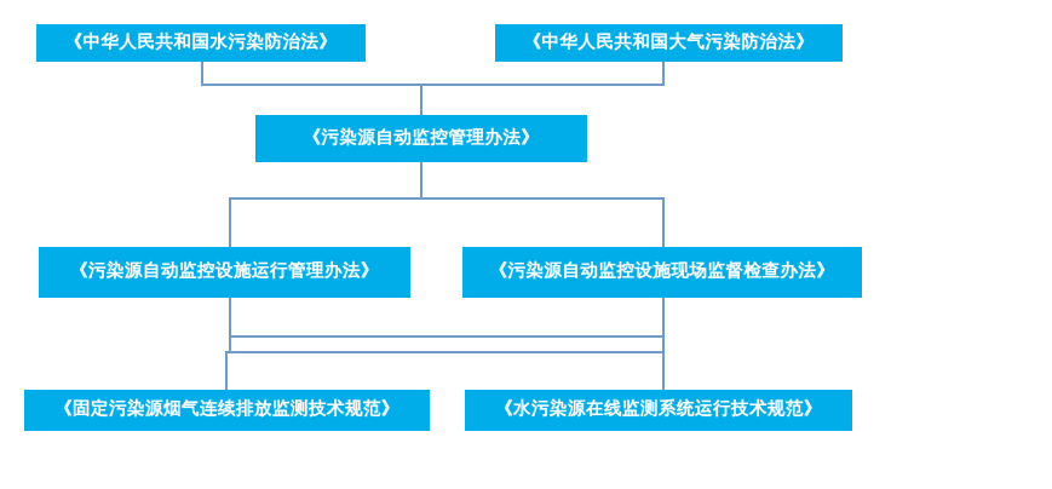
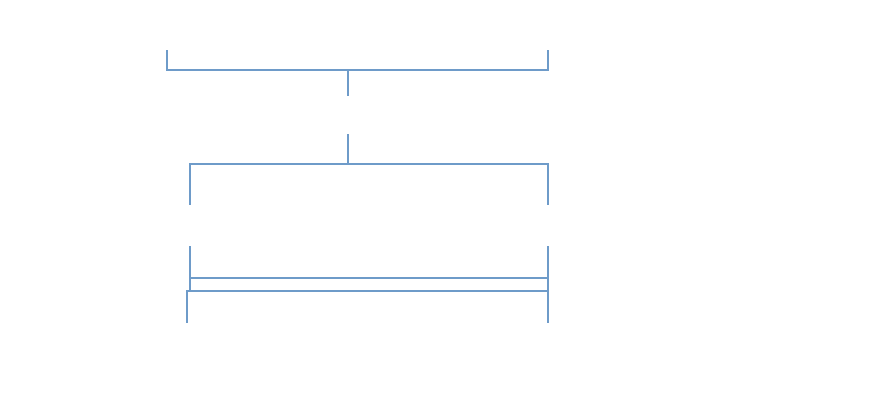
- 《中华人民共和国水污染防治法》
- 《中华人民共和国大气污染防治法》
- 《污染源自动监控管理办法》
- 《污染源自动监控设施运行管理办法》
- 《污染源自动监控设施现场监督检查办法》
- 《固定污染源烟气连续排放监测技术规范》
- 《水污染源在线监测系统运行技术规范》
